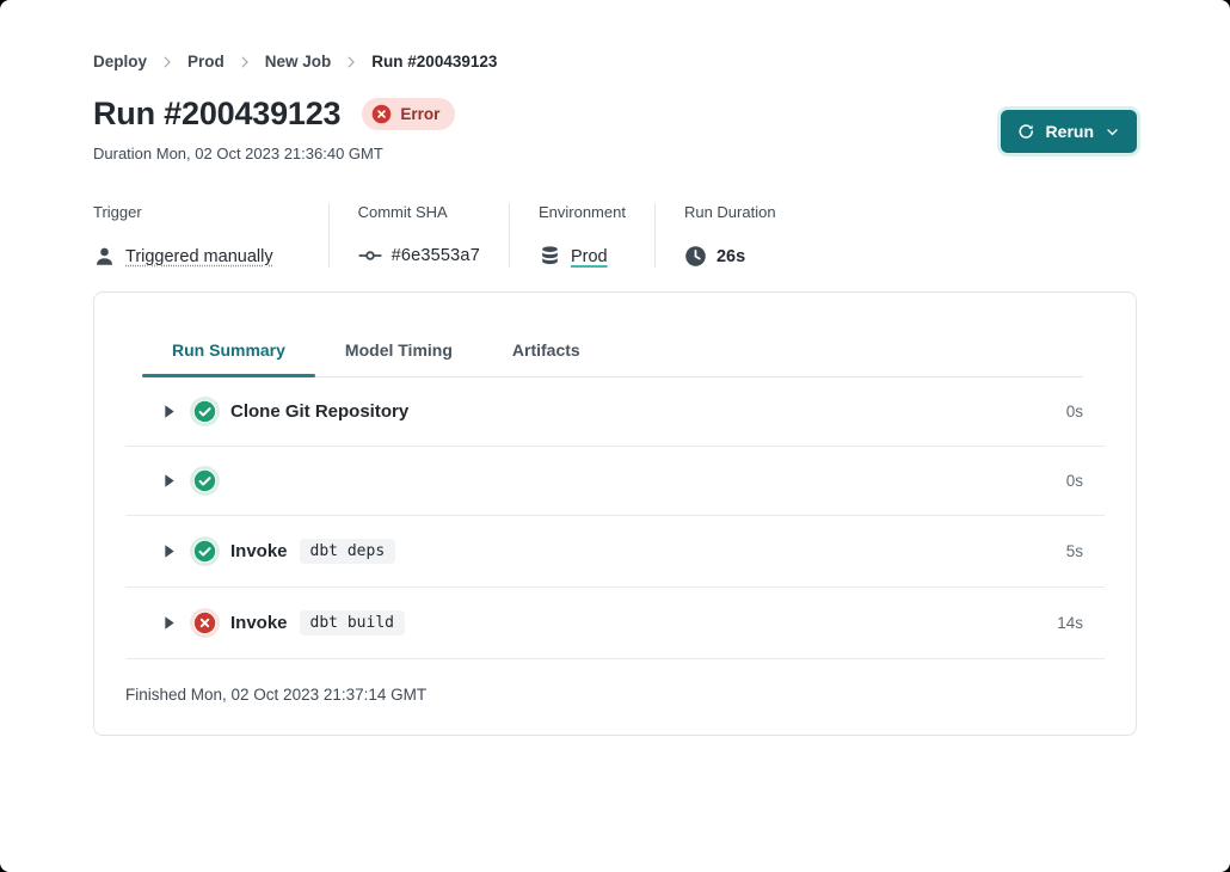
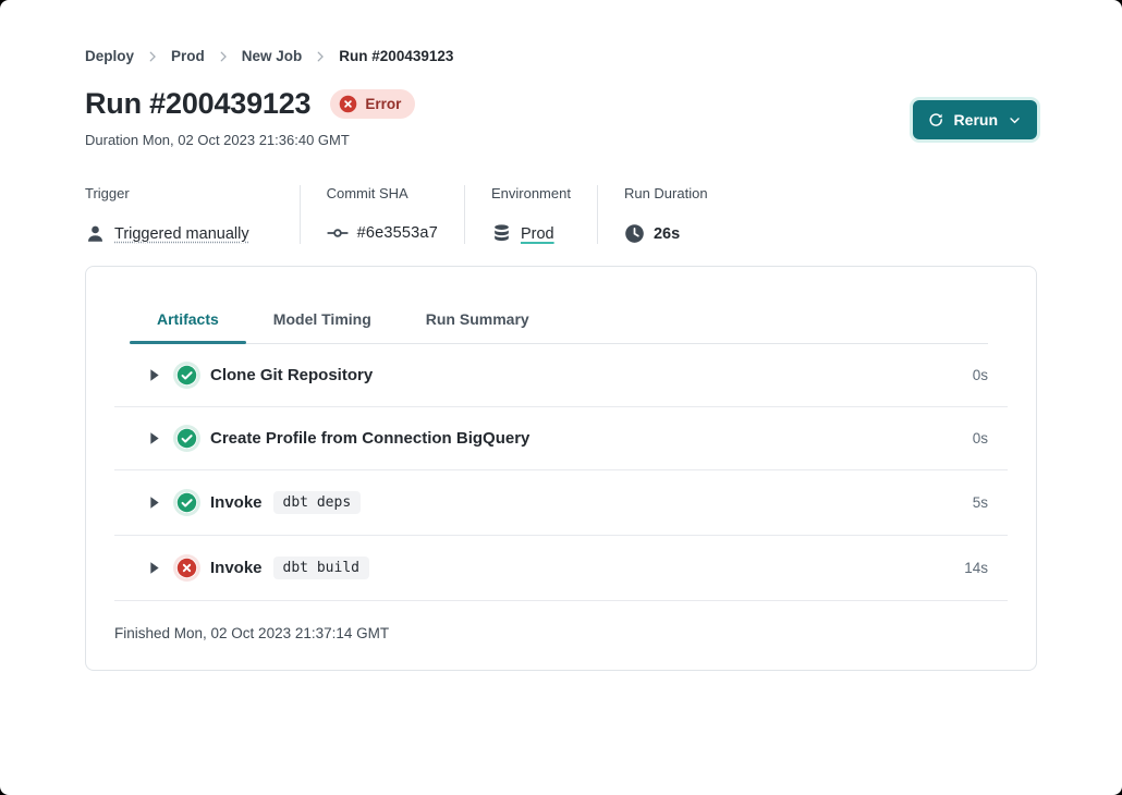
  Deploy
  Prod
  New Job
  Run #200439123
  Run #200439123
  Error
  Rerun
  Duration Mon, 02 Oct 2023 21:36:40 GMT
  Trigger
  Triggered manually
  Commit SHA
  #6e3553a7
  Environment
  Prod
  Run Duration
  26s
- Run Summary
+ Artifacts
  Model Timing
- Artifacts
+ Run Summary
  Clone Git Repository
  0s
+ Create Profile from Connection BigQuery
  0s
  Invoke
  dbt deps
  5s
  Invoke
  dbt build
  14s
  Finished Mon, 02 Oct 2023 21:37:14 GMT
